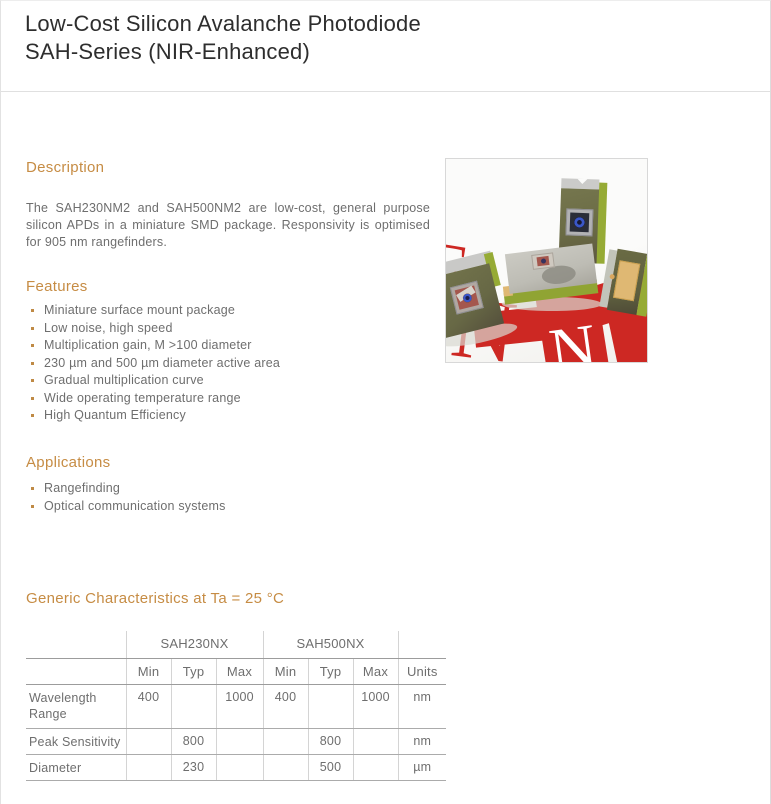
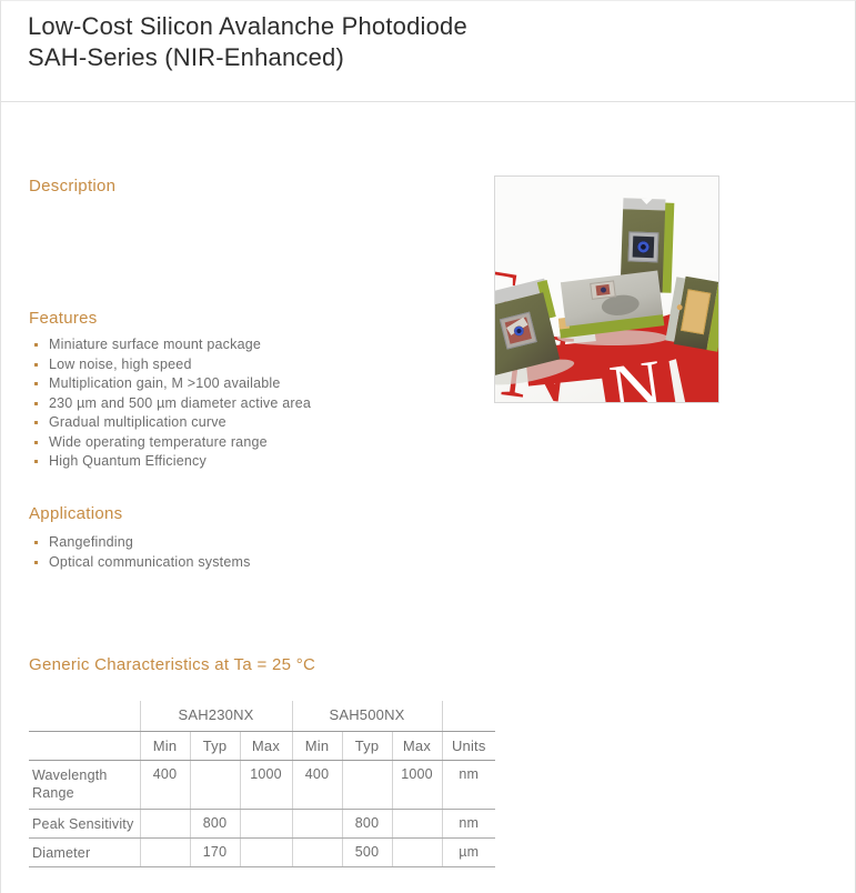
  Low-Cost Silicon Avalanche Photodiode
  SAH-Series (NIR-Enhanced)
  Description
- The SAH230NM2 and SAH500NM2 are low-cost, general purpose silicon APDs in a miniature SMD package. Responsivity is optimised for 905 nm rangefinders.
  Features
  Miniature surface mount package
  Low noise, high speed
- Multiplication gain, M >100 diameter
+ Multiplication gain, M >100 available
  230 µm and 500 µm diameter active area
  Gradual multiplication curve
  Wide operating temperature range
  High Quantum Efficiency
  Applications
  Rangefinding
  Optical communication systems
  Generic Characteristics at Ta = 25 °C
  	SAH230NX	SAH500NX
  	Min	Typ	Max	Min	Typ	Max	Units
  Wavelength Range	400		1000	400		1000	nm
  Peak Sensitivity		800			800		nm
- Diameter		230			500		µm
+ Diameter		170			500		µm
